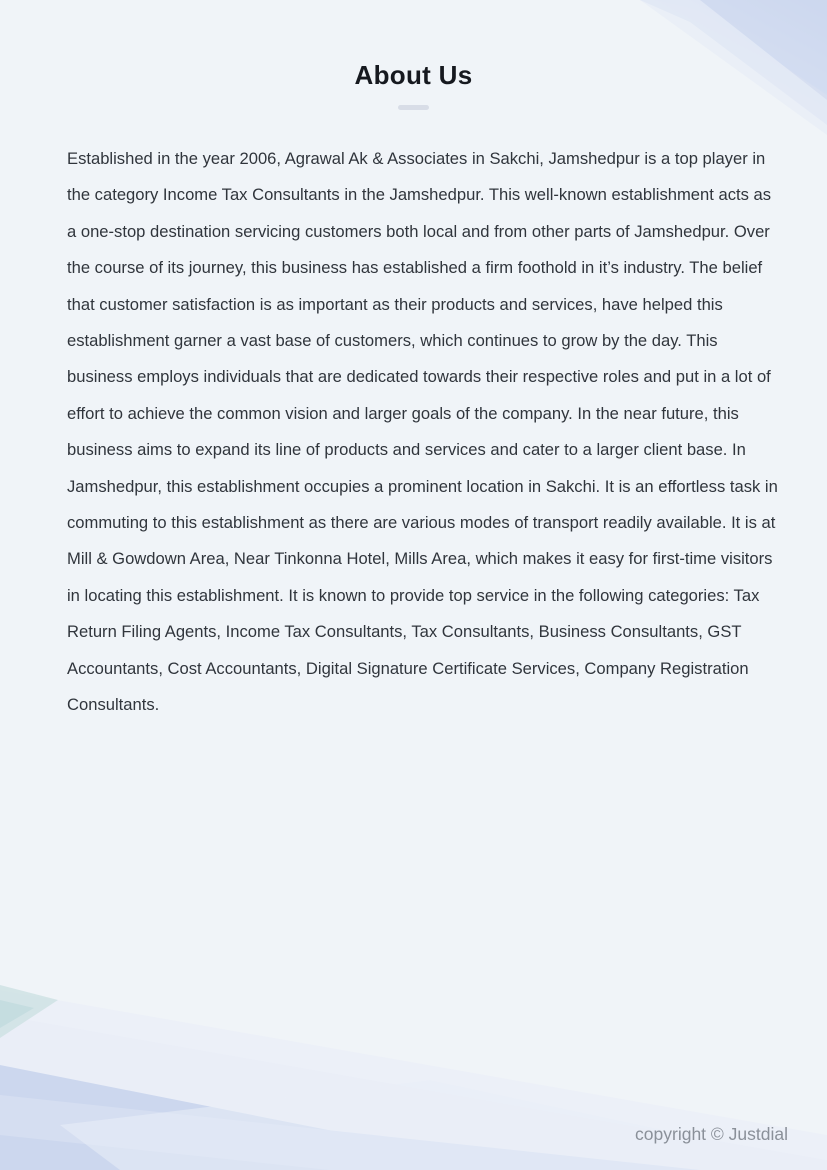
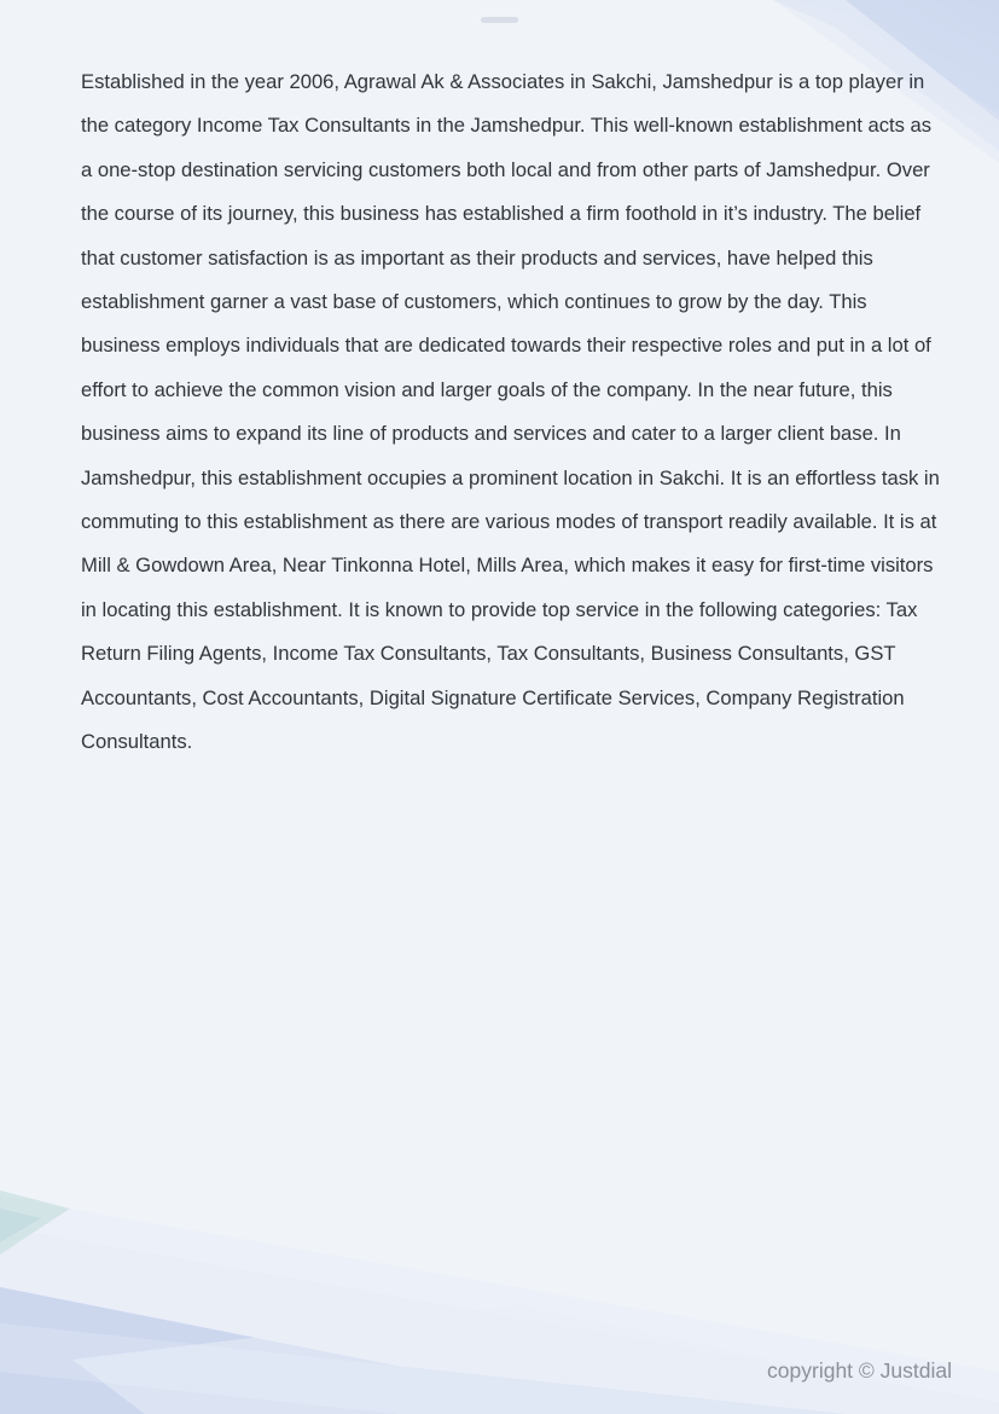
- About Us
  Established in the year 2006, Agrawal Ak & Associates in Sakchi, Jamshedpur is a top player in the category Income Tax Consultants in the Jamshedpur. This well-known establishment acts as a one-stop destination servicing customers both local and from other parts of Jamshedpur. Over the course of its journey, this business has established a firm foothold in it’s industry. The belief that customer satisfaction is as important as their products and services, have helped this establishment garner a vast base of customers, which continues to grow by the day. This business employs individuals that are dedicated towards their respective roles and put in a lot of effort to achieve the common vision and larger goals of the company. In the near future, this business aims to expand its line of products and services and cater to a larger client base. In Jamshedpur, this establishment occupies a prominent location in Sakchi. It is an effortless task in commuting to this establishment as there are various modes of transport readily available. It is at Mill & Gowdown Area, Near Tinkonna Hotel, Mills Area, which makes it easy for first-time visitors in locating this establishment. It is known to provide top service in the following categories: Tax Return Filing Agents, Income Tax Consultants, Tax Consultants, Business Consultants, GST Accountants, Cost Accountants, Digital Signature Certificate Services, Company Registration Consultants.
  copyright © Justdial
